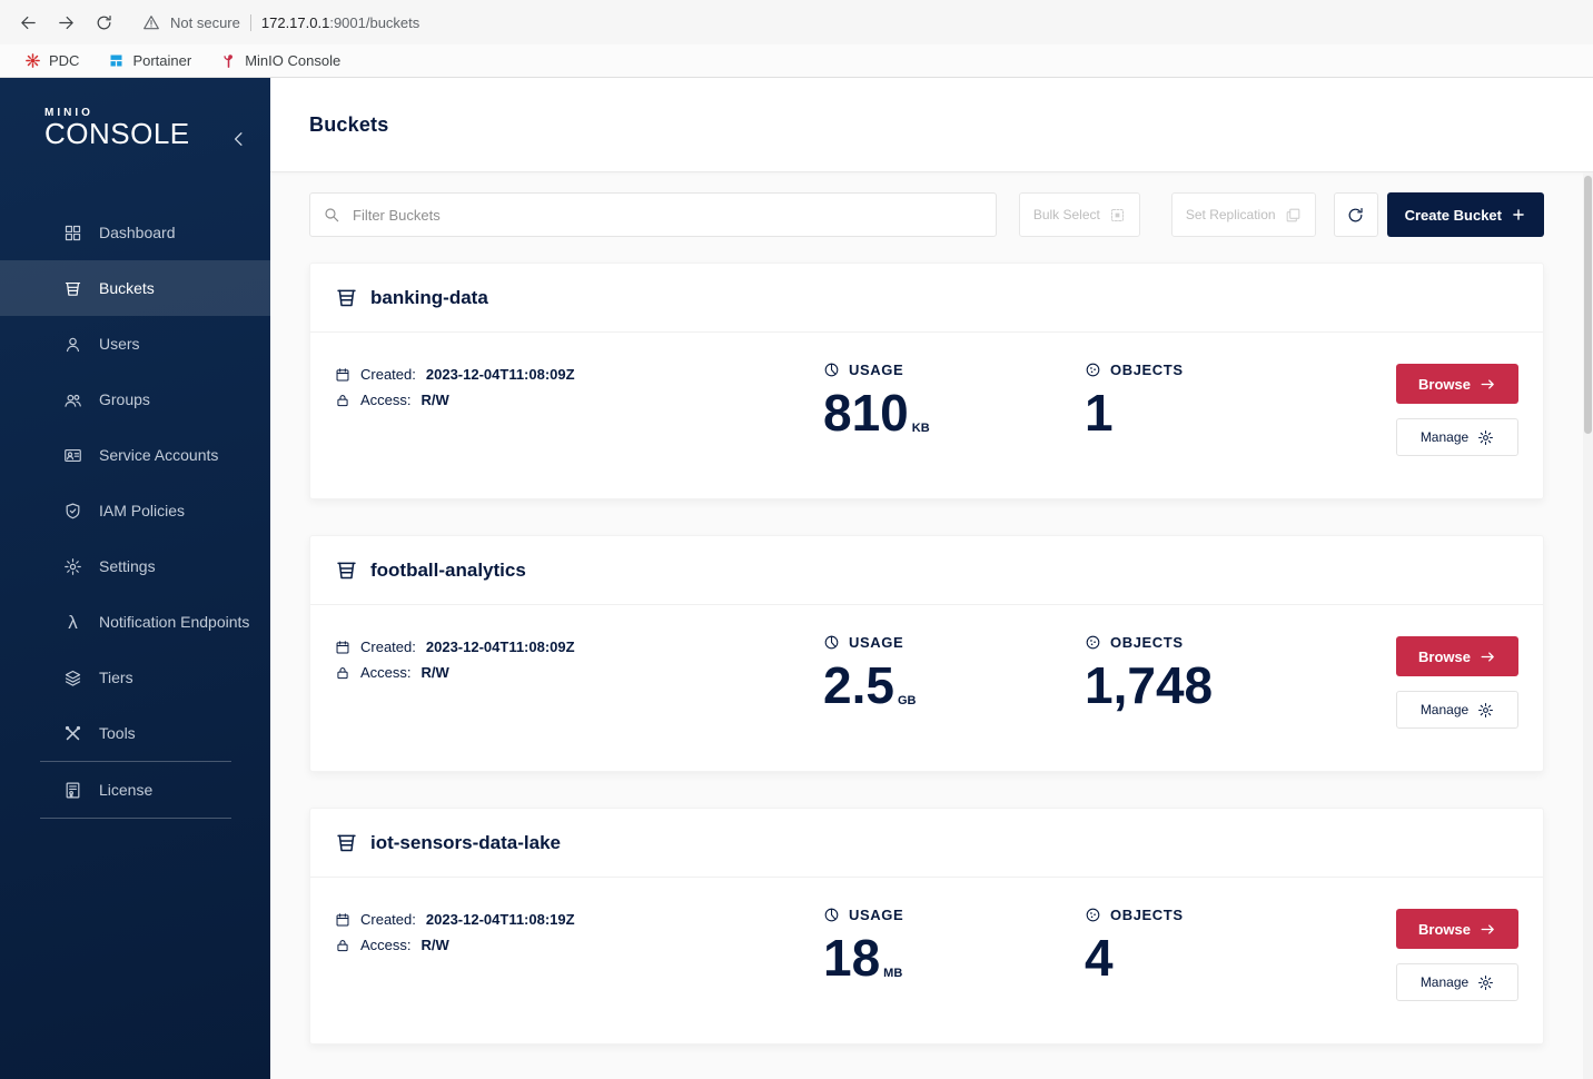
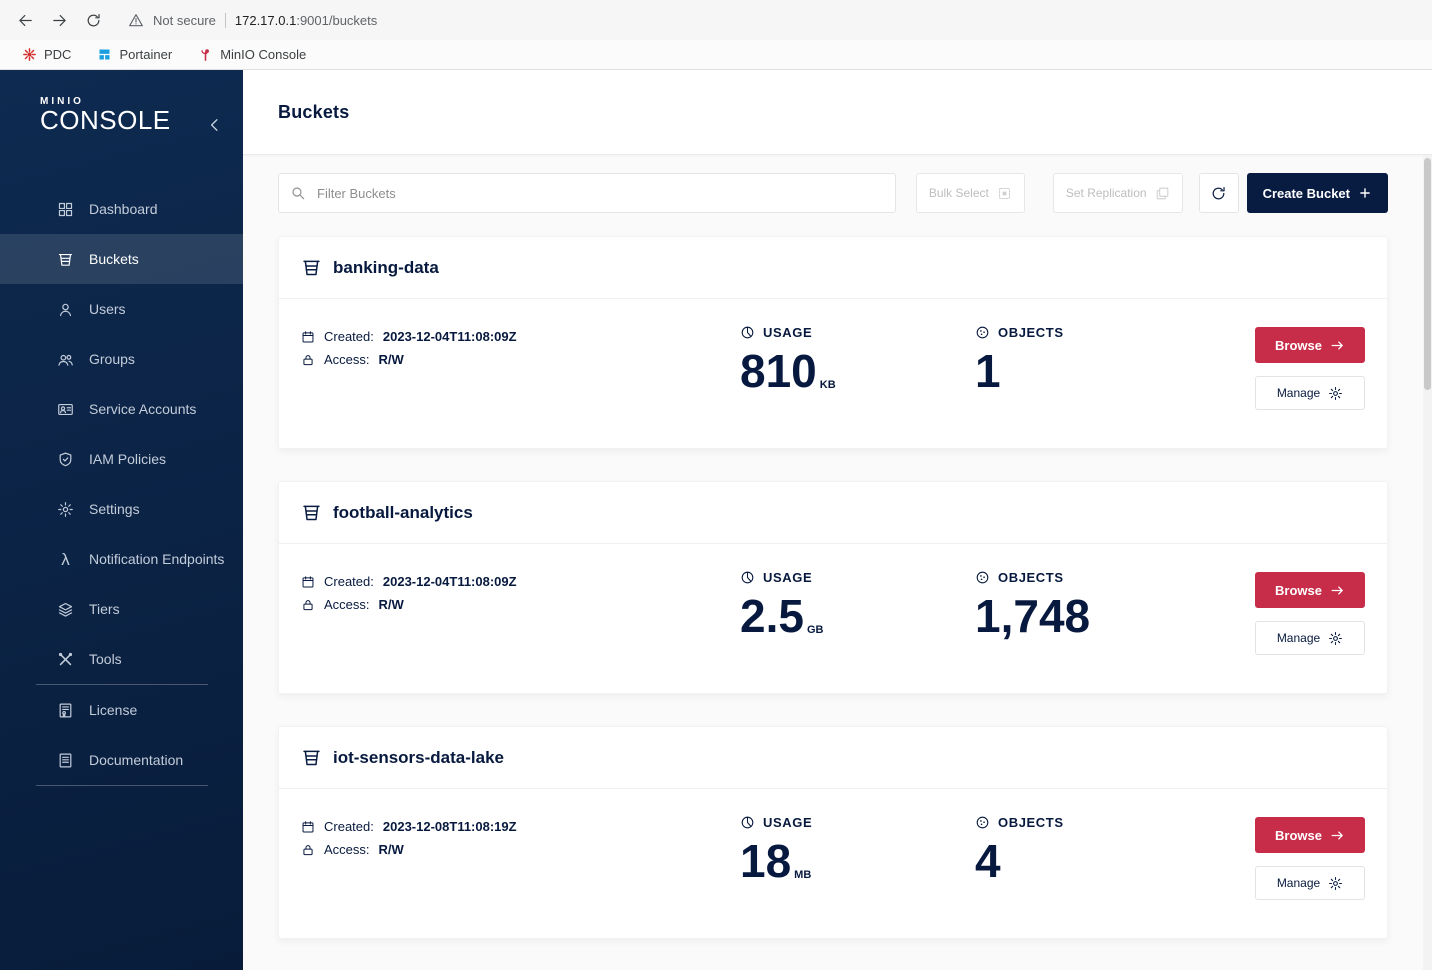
  Not secure
  172.17.0.1:9001/buckets
  PDC
  Portainer
  MinIO Console
  MINIO
  CONSOLE
  Dashboard
  Buckets
  Users
  Groups
  Service Accounts
  IAM Policies
  Settings
  λ
  Notification Endpoints
  Tiers
  Tools
  License
+ Documentation
  Buckets
  Filter Buckets
  Bulk Select
  Set Replication
  Create Bucket
  banking-data
  Created:
  2023-12-04T11:08:09Z
  Access:
  R/W
  USAGE
  810
  KB
  OBJECTS
  1
  Browse
  Manage
  football-analytics
  Created:
  2023-12-04T11:08:09Z
  Access:
  R/W
  USAGE
  2.5
  GB
  OBJECTS
  1,748
  Browse
  Manage
  iot-sensors-data-lake
  Created:
- 2023-12-04T11:08:19Z
+ 2023-12-08T11:08:19Z
  Access:
  R/W
  USAGE
  18
  MB
  OBJECTS
  4
  Browse
  Manage
